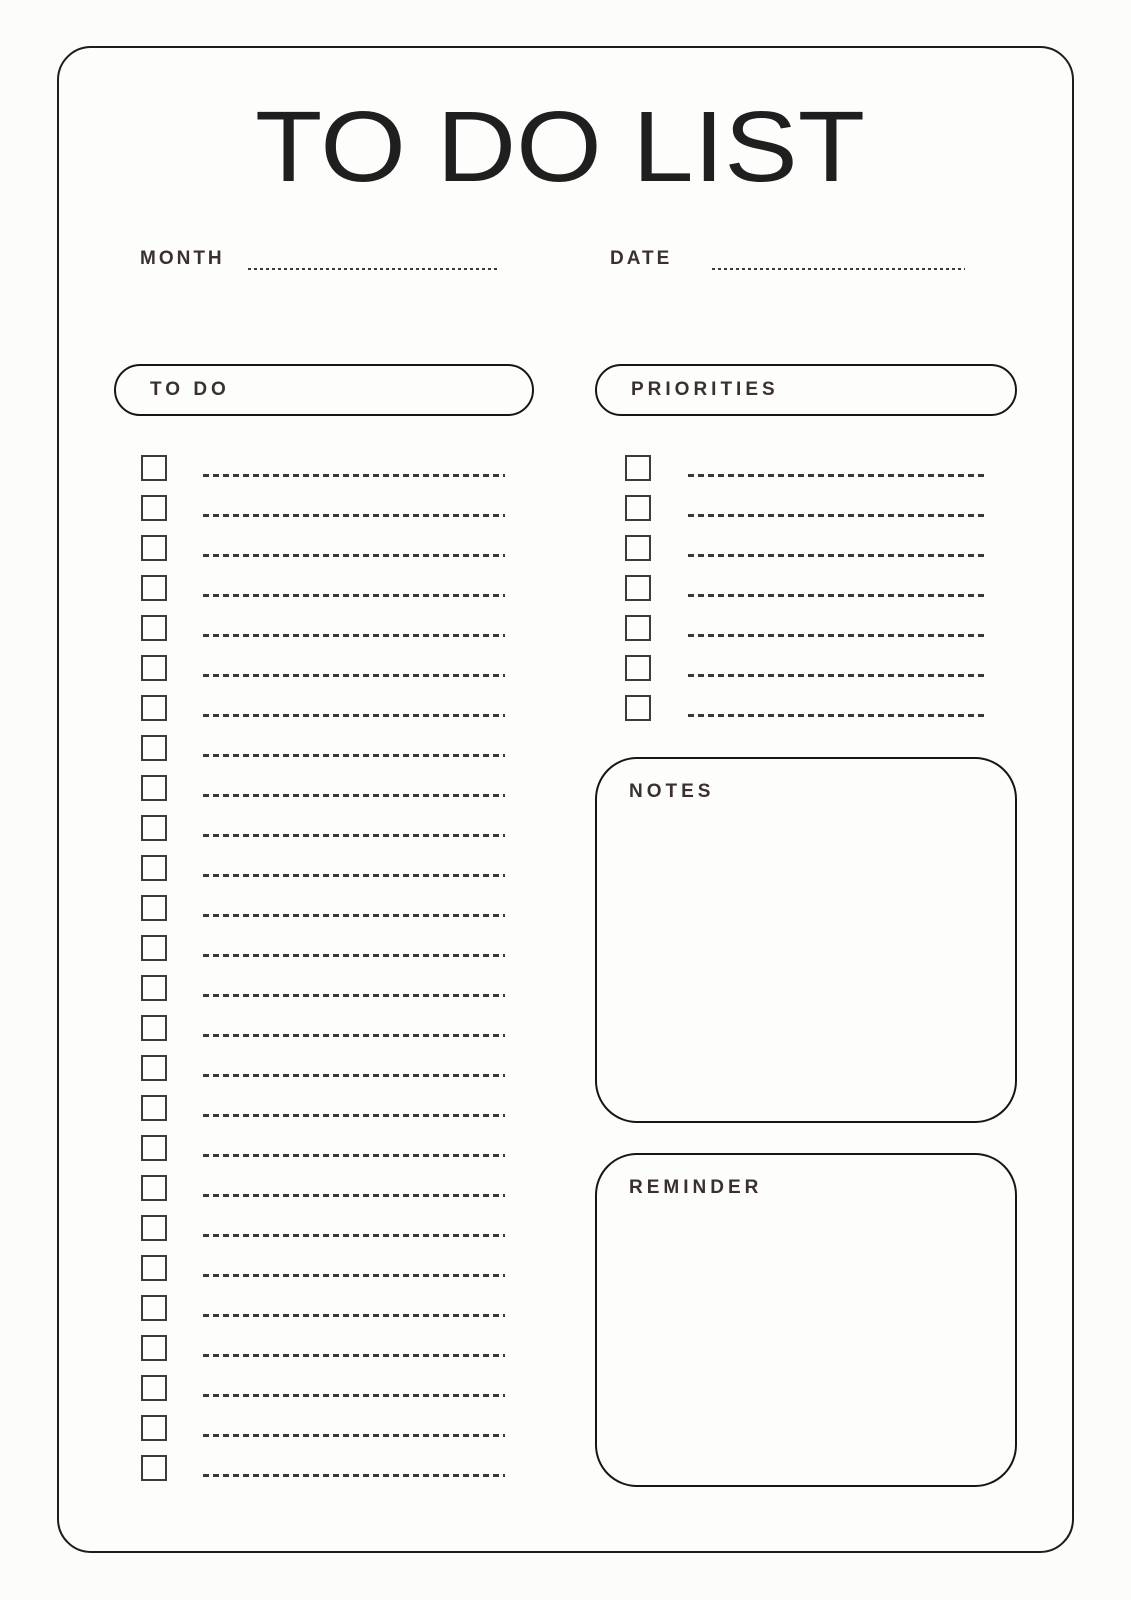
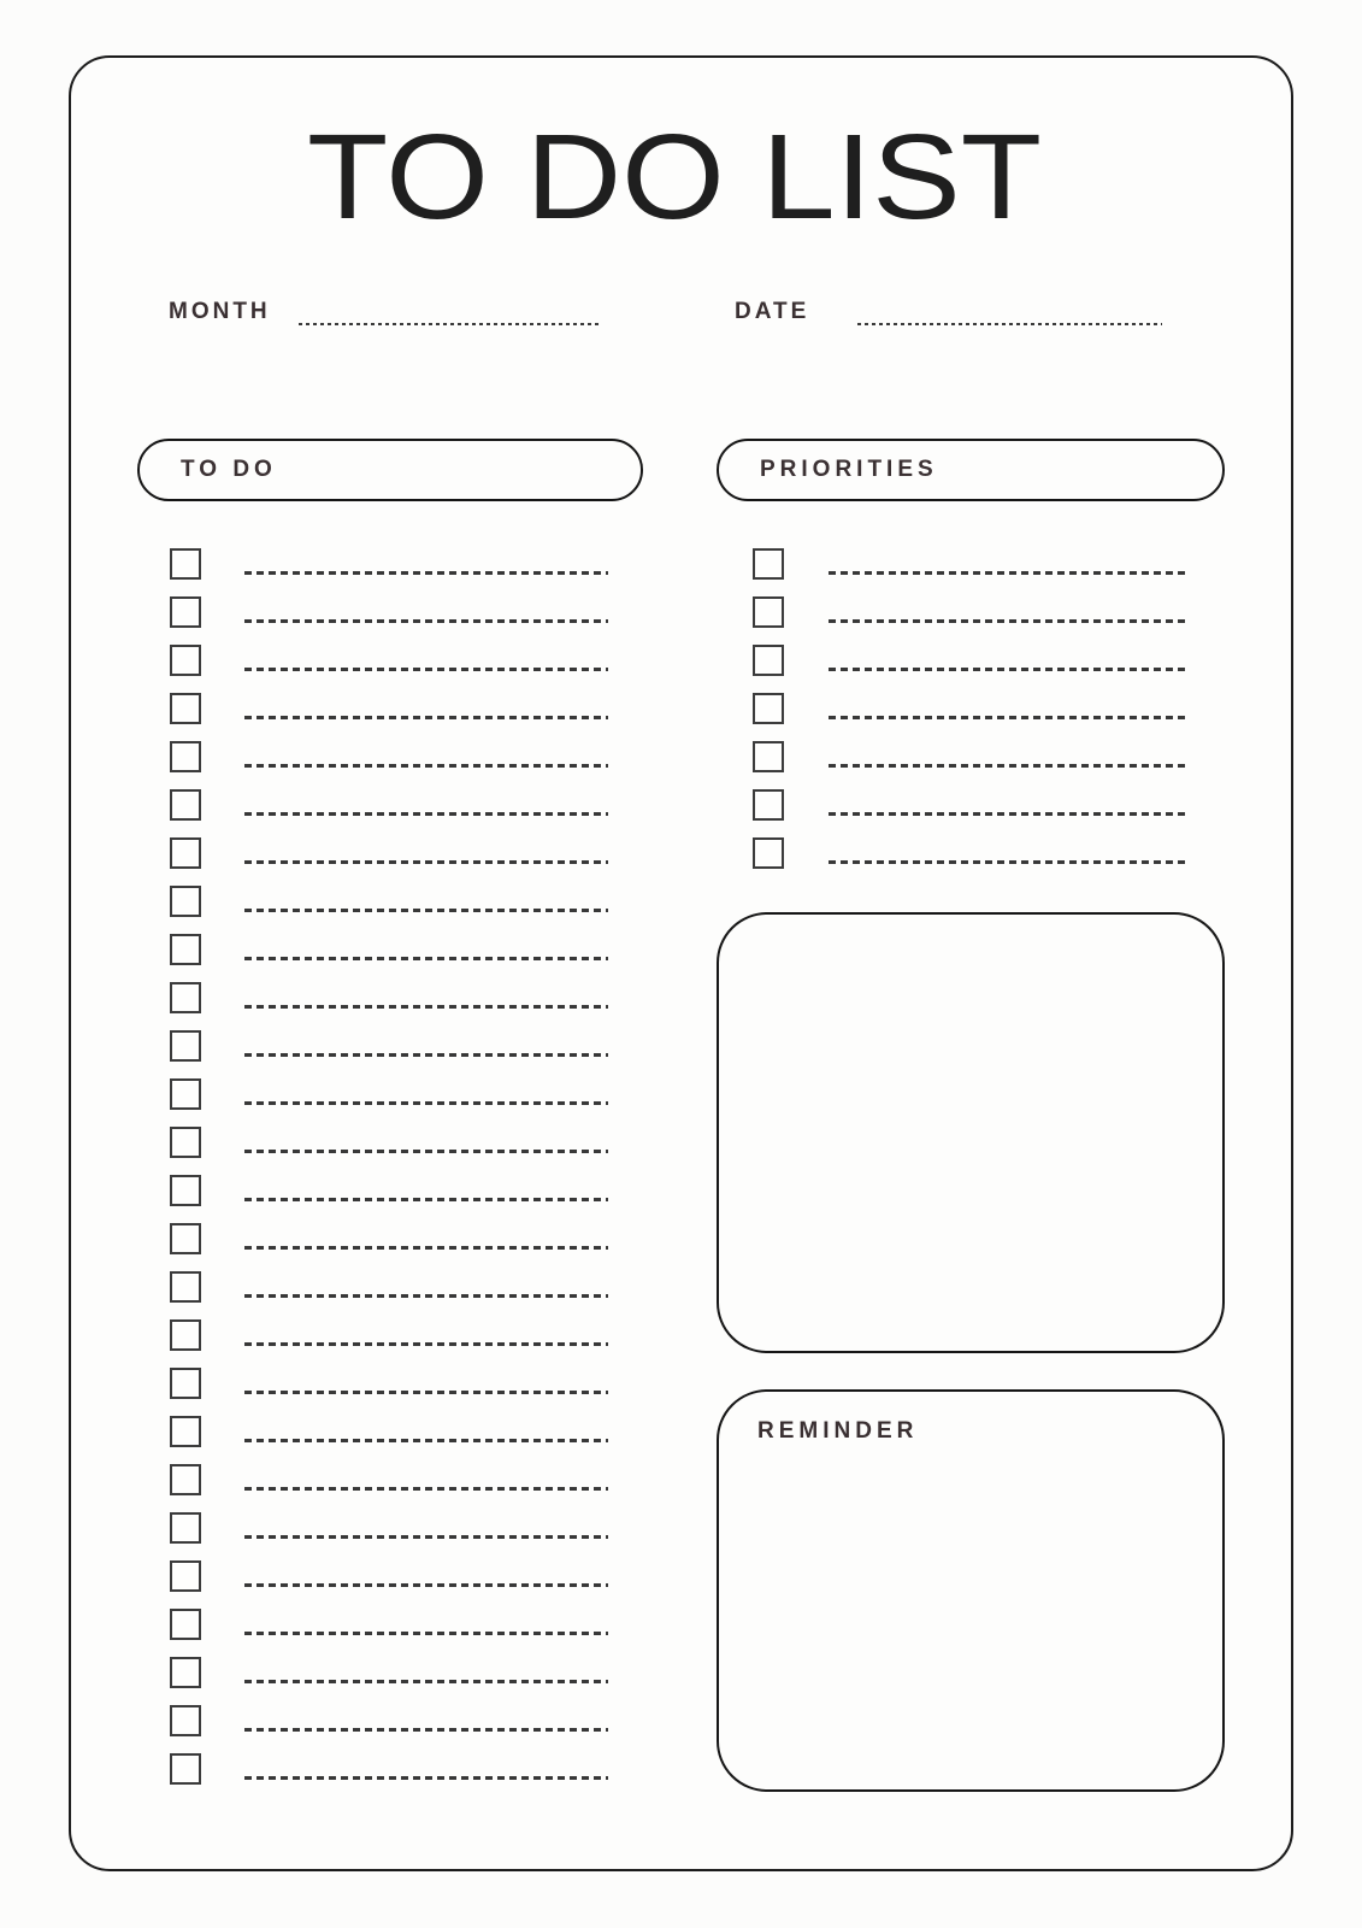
  TO DO LIST
  MONTH
  DATE
  TO DO
  PRIORITIES
- NOTES
  REMINDER
